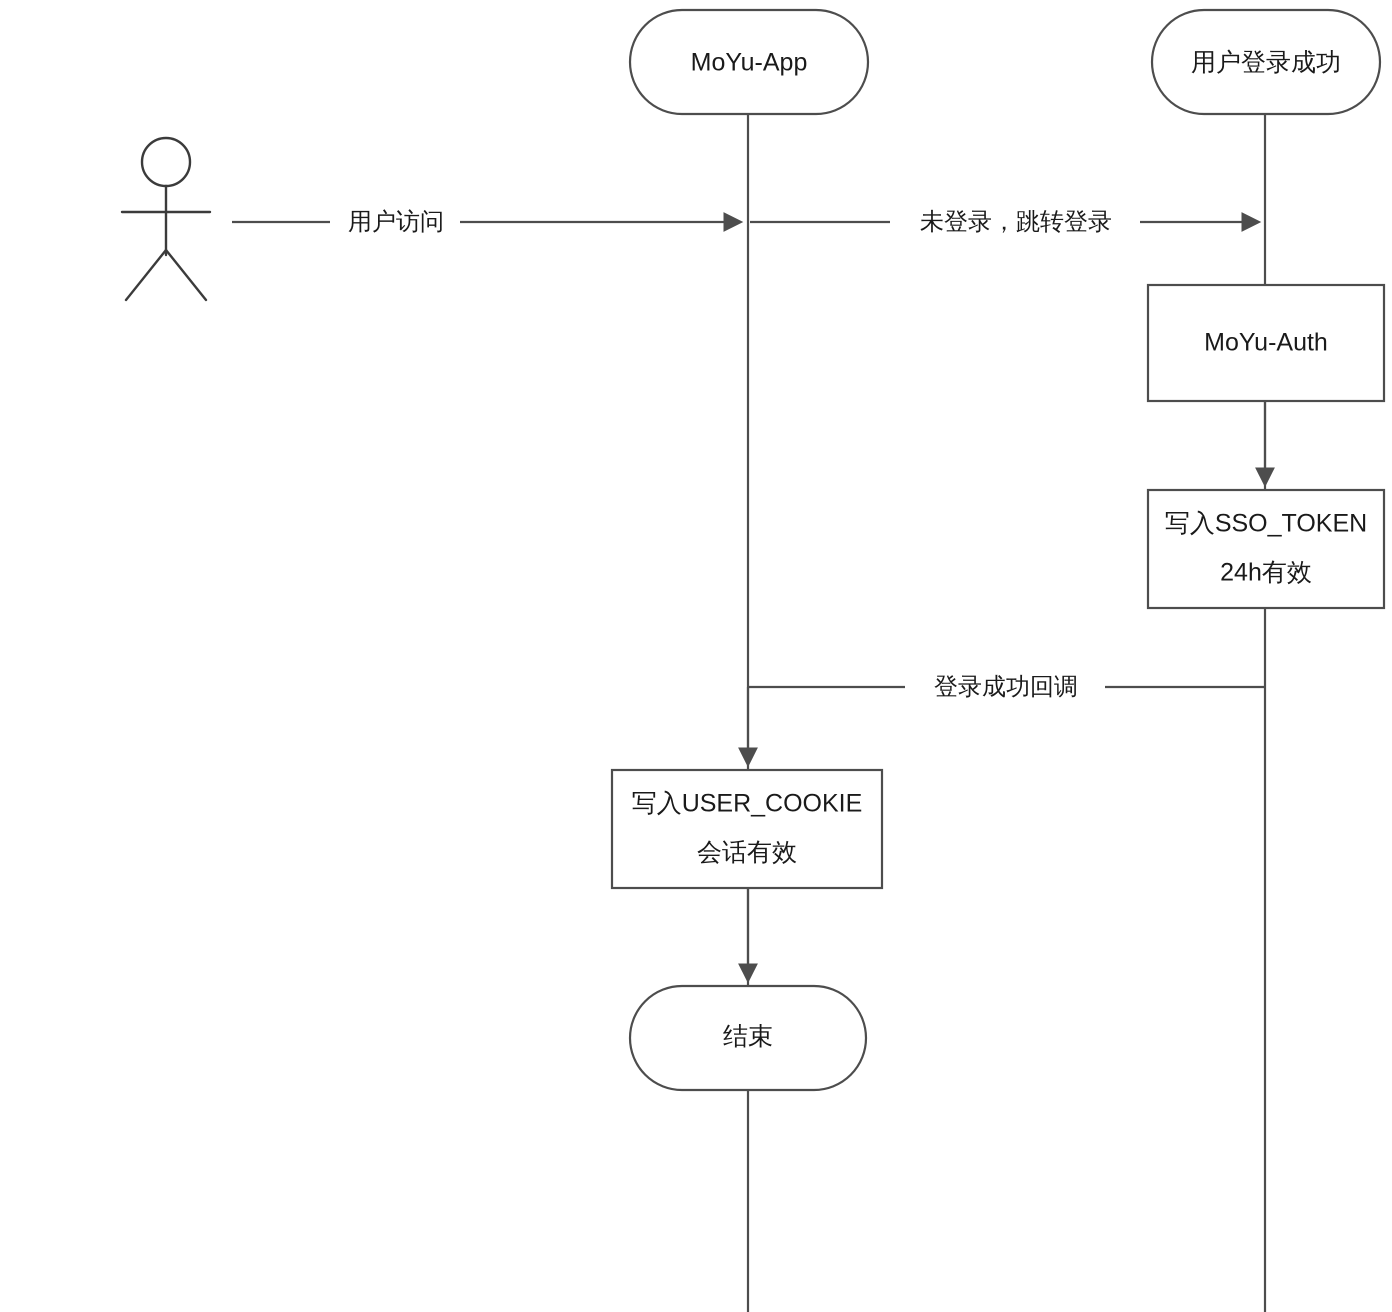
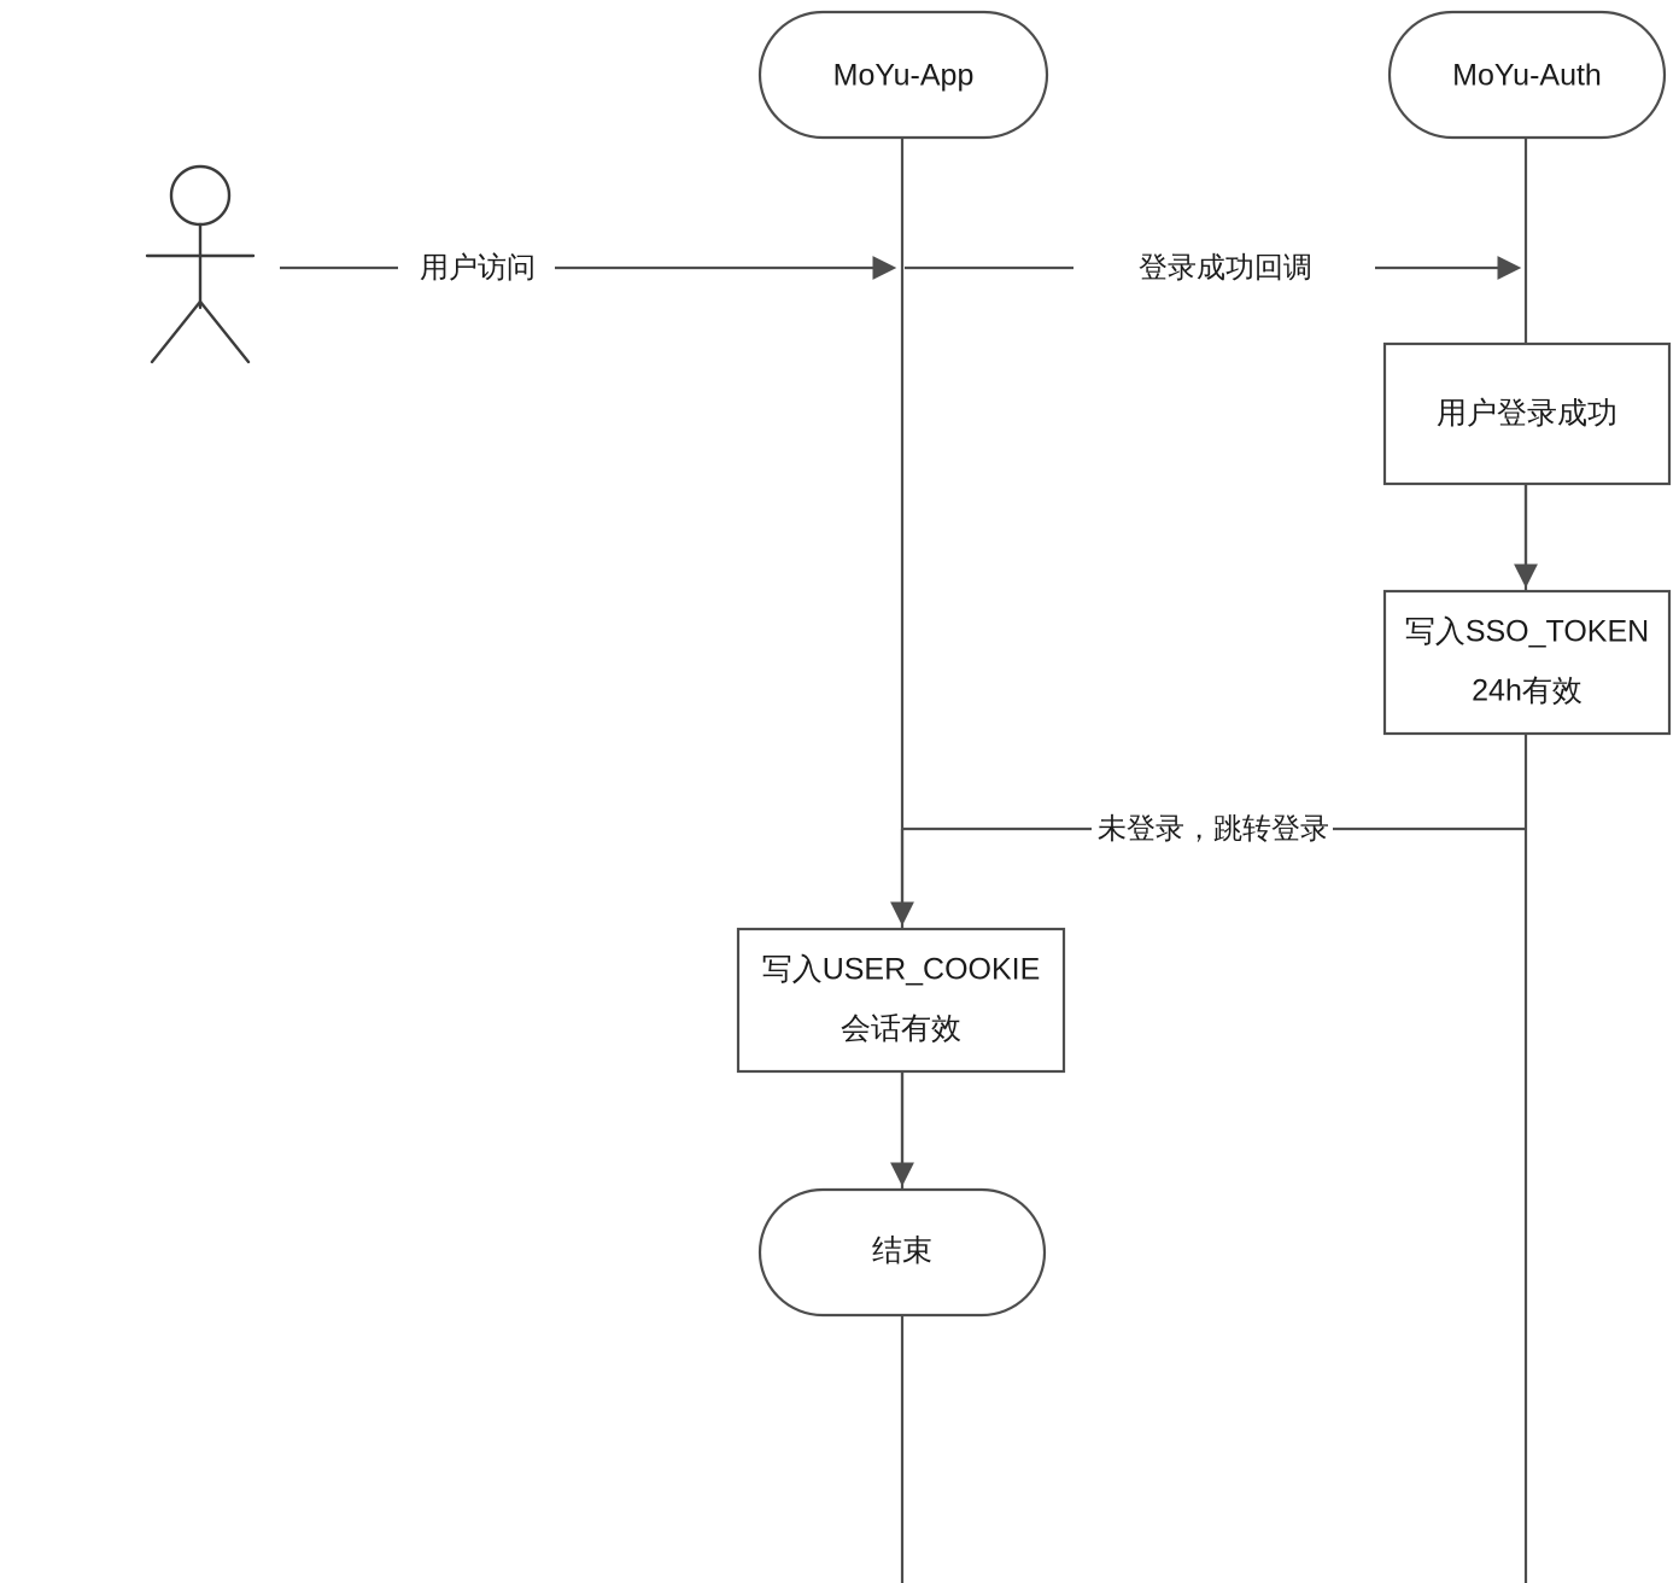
  MoYu-App
- 用户登录成功
+ MoYu-Auth
  用户访问
- 未登录，跳转登录
+ 登录成功回调
- MoYu-Auth
+ 用户登录成功
  写入SSO_TOKEN
  24h有效
- 登录成功回调
+ 未登录，跳转登录
  写入USER_COOKIE
  会话有效
  结束
